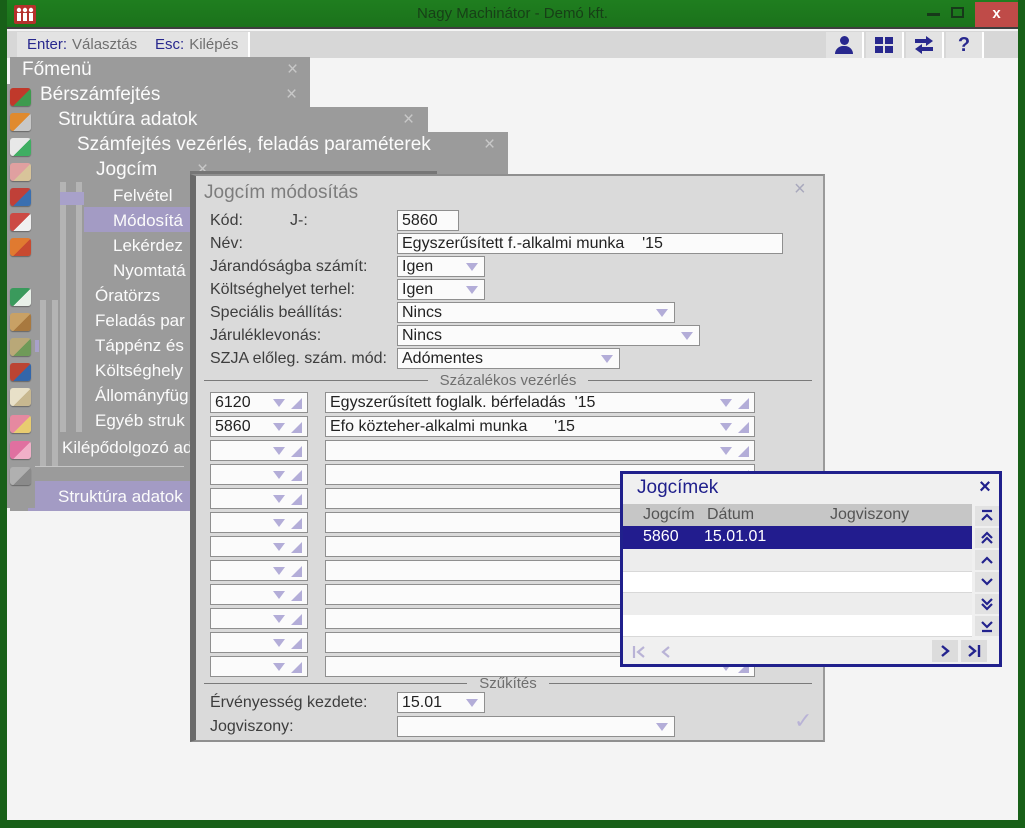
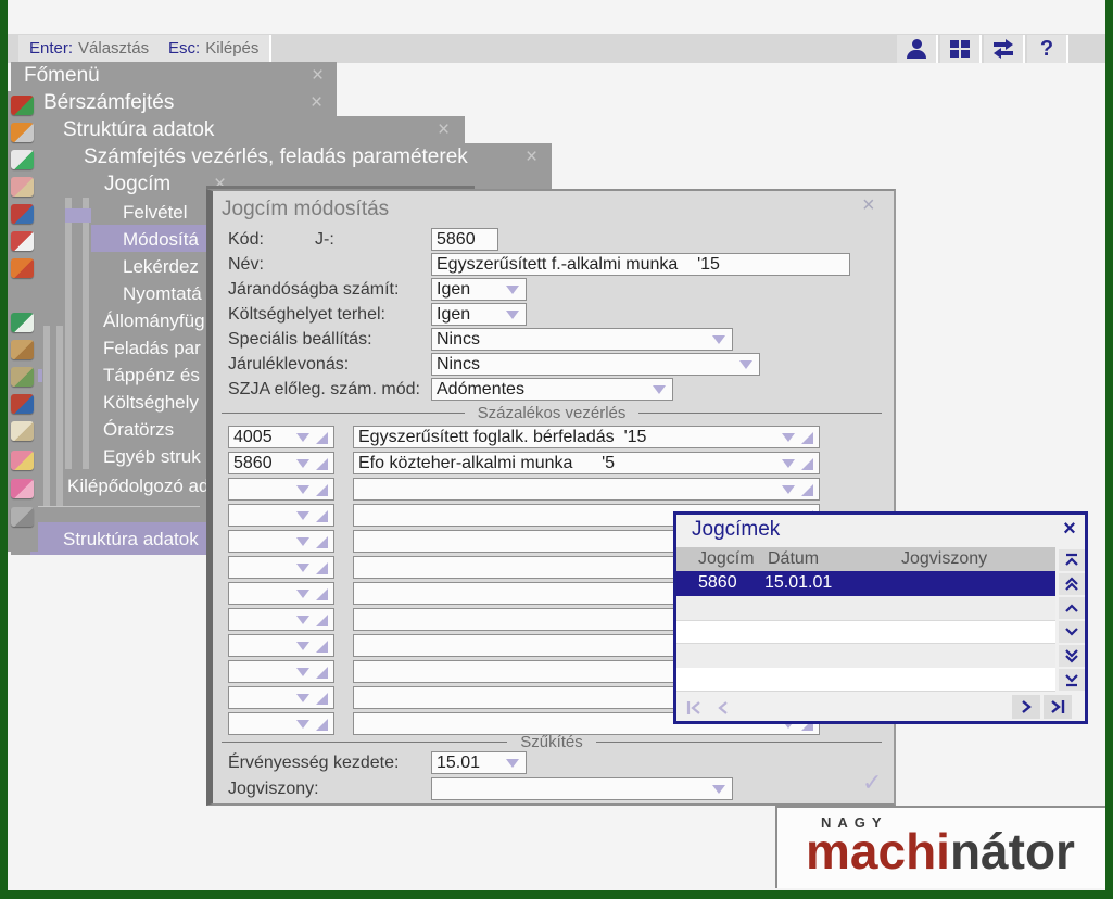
- Nagy Machinátor - Demó kft.
- x
  Enter:
  Választás
  Esc:
  Kilépés
  ?
  Főmenü
  ×
  Bérszámfejtés
  ×
  Struktúra adatok
  ×
  Számfejtés vezérlés, feladás paraméterek
  ×
  Jogcím
  ×
  Felvétel
  Módosítá
  Lekérdez
  Nyomtatá
- Óratörzs
+ Állományfüg
  Feladás par
  Táppénz és
  Költséghely
- Állományfüg
+ Óratörzs
  Egyéb struk
  Kilépődolgozó ad
  Struktúra adatok
  Jogcím módosítás
  ×
  Kód:
  J-:
  5860
  Név:
  Egyszerűsített f.-alkalmi munka '15
  Járandóságba számít:
  Igen
  Költséghelyet terhel:
  Igen
  Speciális beállítás:
  Nincs
  Járuléklevonás:
  Nincs
  SZJA előleg. szám. mód:
  Adómentes
  Százalékos vezérlés
- 6120
+ 4005
  Egyszerűsített foglalk. bérfeladás '15
  5860
- Efo közteher-alkalmi munka '15
+ Efo közteher-alkalmi munka '5
  Szűkítés
  Érvényesség kezdete:
  15.01
  Jogviszony:
  ✓
  Jogcímek
  ×
  Jogcím
  Dátum
  Jogviszony
  5860
  15.01.01
+ NAGY
+ machinátor
